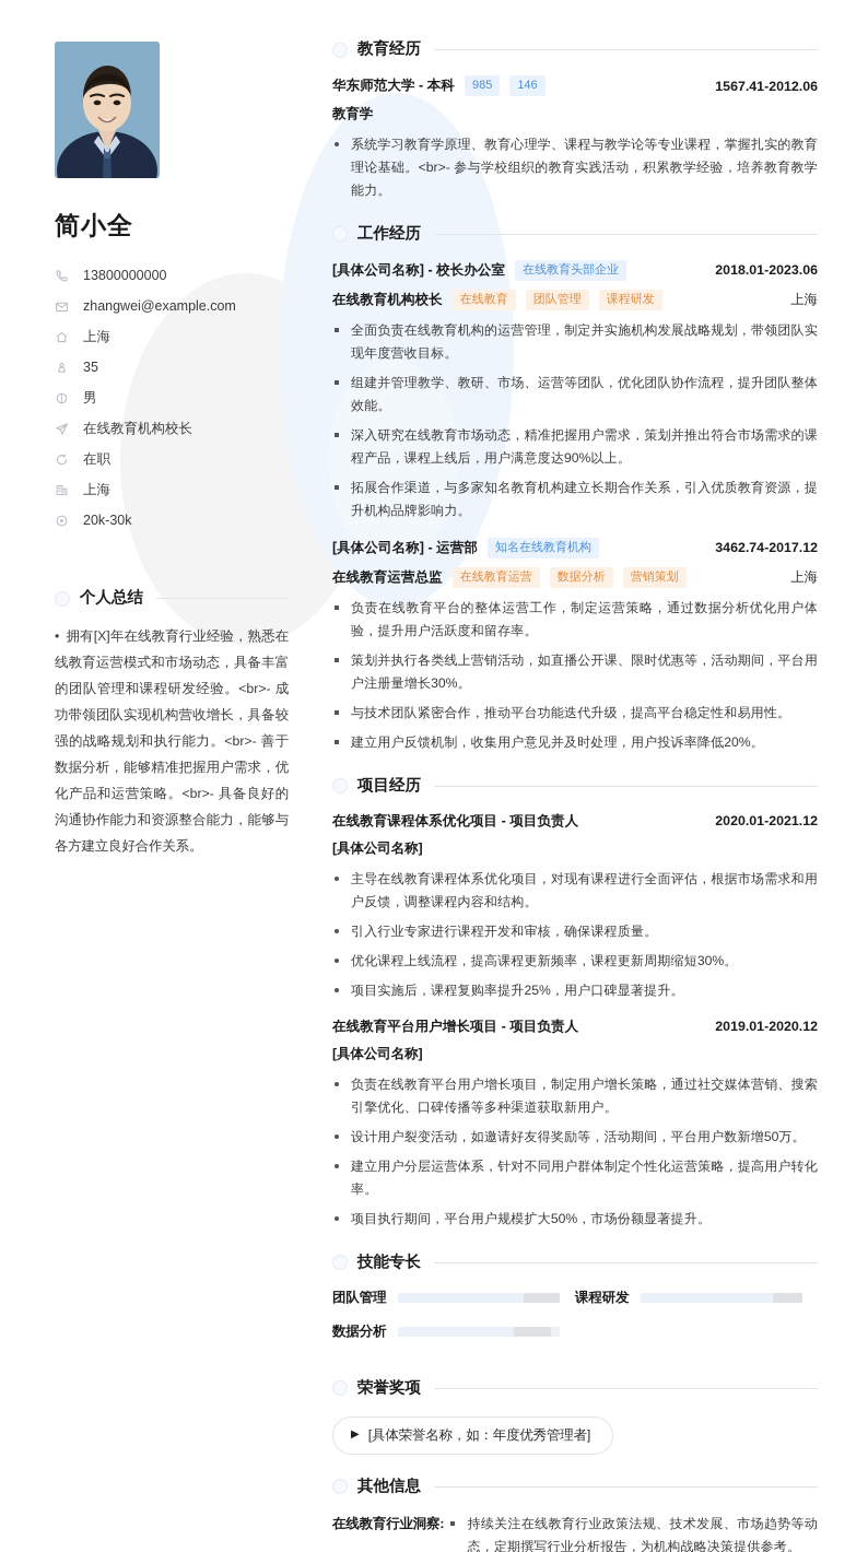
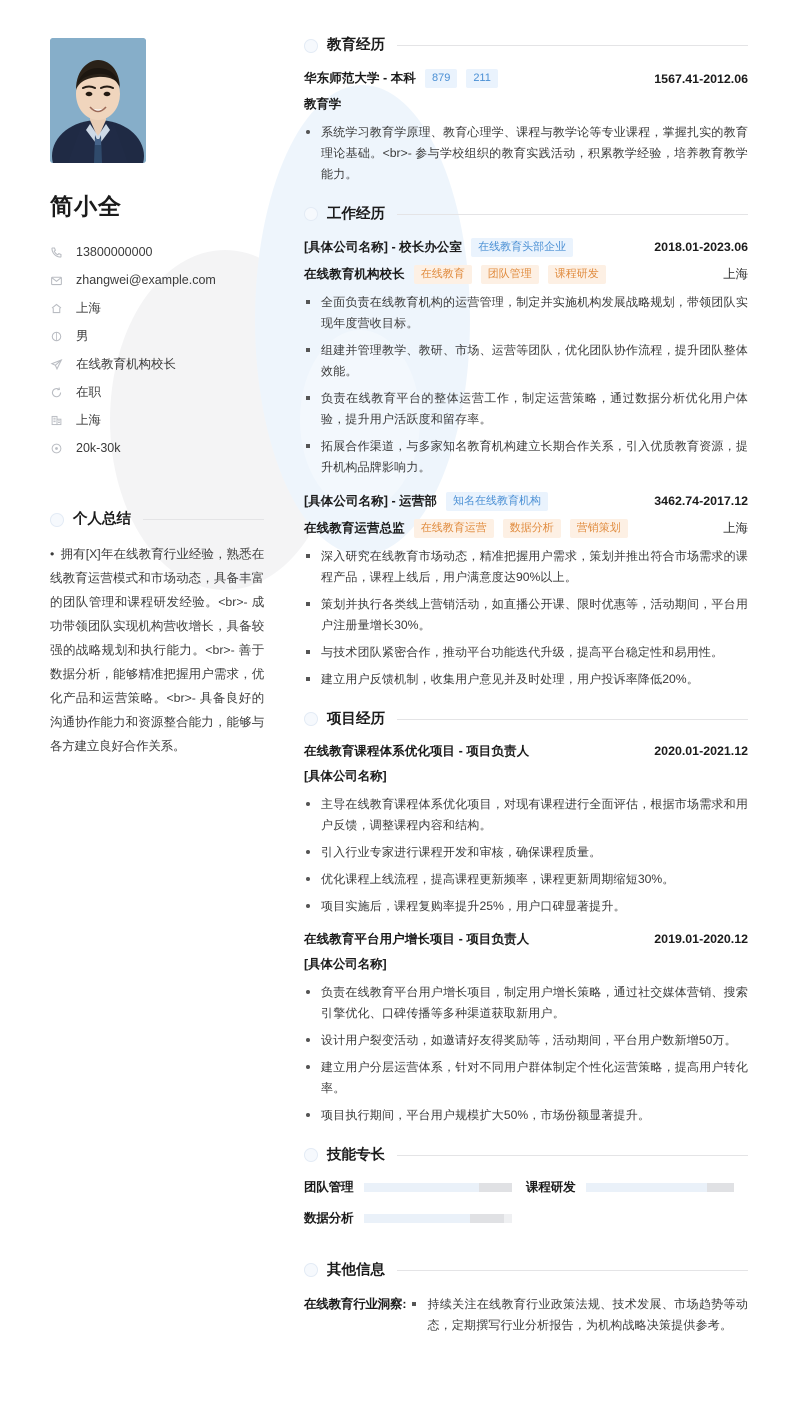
  简小全
  13800000000
  zhangwei@example.com
  上海
- 35
  男
  在线教育机构校长
  在职
  上海
  20k-30k
  个人总结
  • 拥有[X]年在线教育行业经验，熟悉在线教育运营模式和市场动态，具备丰富的团队管理和课程研发经验。<br>- 成功带领团队实现机构营收增长，具备较强的战略规划和执行能力。<br>- 善于数据分析，能够精准把握用户需求，优化产品和运营策略。<br>- 具备良好的沟通协作能力和资源整合能力，能够与各方建立良好合作关系。
  教育经历
  华东师范大学 - 本科
- 985
+ 879
- 146
+ 211
  1567.41-2012.06
  教育学
  系统学习教育学原理、教育心理学、课程与教学论等专业课程，掌握扎实的教育理论基础。<br>- 参与学校组织的教育实践活动，积累教学经验，培养教育教学能力。
  工作经历
  [具体公司名称] - 校长办公室
  在线教育头部企业
  2018.01-2023.06
  在线教育机构校长
  在线教育
  团队管理
  课程研发
  上海
  全面负责在线教育机构的运营管理，制定并实施机构发展战略规划，带领团队实现年度营收目标。
  组建并管理教学、教研、市场、运营等团队，优化团队协作流程，提升团队整体效能。
- 深入研究在线教育市场动态，精准把握用户需求，策划并推出符合市场需求的课程产品，课程上线后，用户满意度达90%以上。
+ 负责在线教育平台的整体运营工作，制定运营策略，通过数据分析优化用户体验，提升用户活跃度和留存率。
  拓展合作渠道，与多家知名教育机构建立长期合作关系，引入优质教育资源，提升机构品牌影响力。
  [具体公司名称] - 运营部
  知名在线教育机构
  3462.74-2017.12
  在线教育运营总监
  在线教育运营
  数据分析
  营销策划
  上海
- 负责在线教育平台的整体运营工作，制定运营策略，通过数据分析优化用户体验，提升用户活跃度和留存率。
+ 深入研究在线教育市场动态，精准把握用户需求，策划并推出符合市场需求的课程产品，课程上线后，用户满意度达90%以上。
  策划并执行各类线上营销活动，如直播公开课、限时优惠等，活动期间，平台用户注册量增长30%。
  与技术团队紧密合作，推动平台功能迭代升级，提高平台稳定性和易用性。
  建立用户反馈机制，收集用户意见并及时处理，用户投诉率降低20%。
  项目经历
  在线教育课程体系优化项目 - 项目负责人
  2020.01-2021.12
  [具体公司名称]
  主导在线教育课程体系优化项目，对现有课程进行全面评估，根据市场需求和用户反馈，调整课程内容和结构。
  引入行业专家进行课程开发和审核，确保课程质量。
  优化课程上线流程，提高课程更新频率，课程更新周期缩短30%。
  项目实施后，课程复购率提升25%，用户口碑显著提升。
  在线教育平台用户增长项目 - 项目负责人
  2019.01-2020.12
  [具体公司名称]
  负责在线教育平台用户增长项目，制定用户增长策略，通过社交媒体营销、搜索引擎优化、口碑传播等多种渠道获取新用户。
  设计用户裂变活动，如邀请好友得奖励等，活动期间，平台用户数新增50万。
  建立用户分层运营体系，针对不同用户群体制定个性化运营策略，提高用户转化率。
  项目执行期间，平台用户规模扩大50%，市场份额显著提升。
  技能专长
  团队管理
  课程研发
  数据分析
- 荣誉奖项
- ▶
- [具体荣誉名称，如：年度优秀管理者]
  其他信息
  在线教育行业洞察:
  持续关注在线教育行业政策法规、技术发展、市场趋势等动态，定期撰写行业分析报告，为机构战略决策提供参考。
